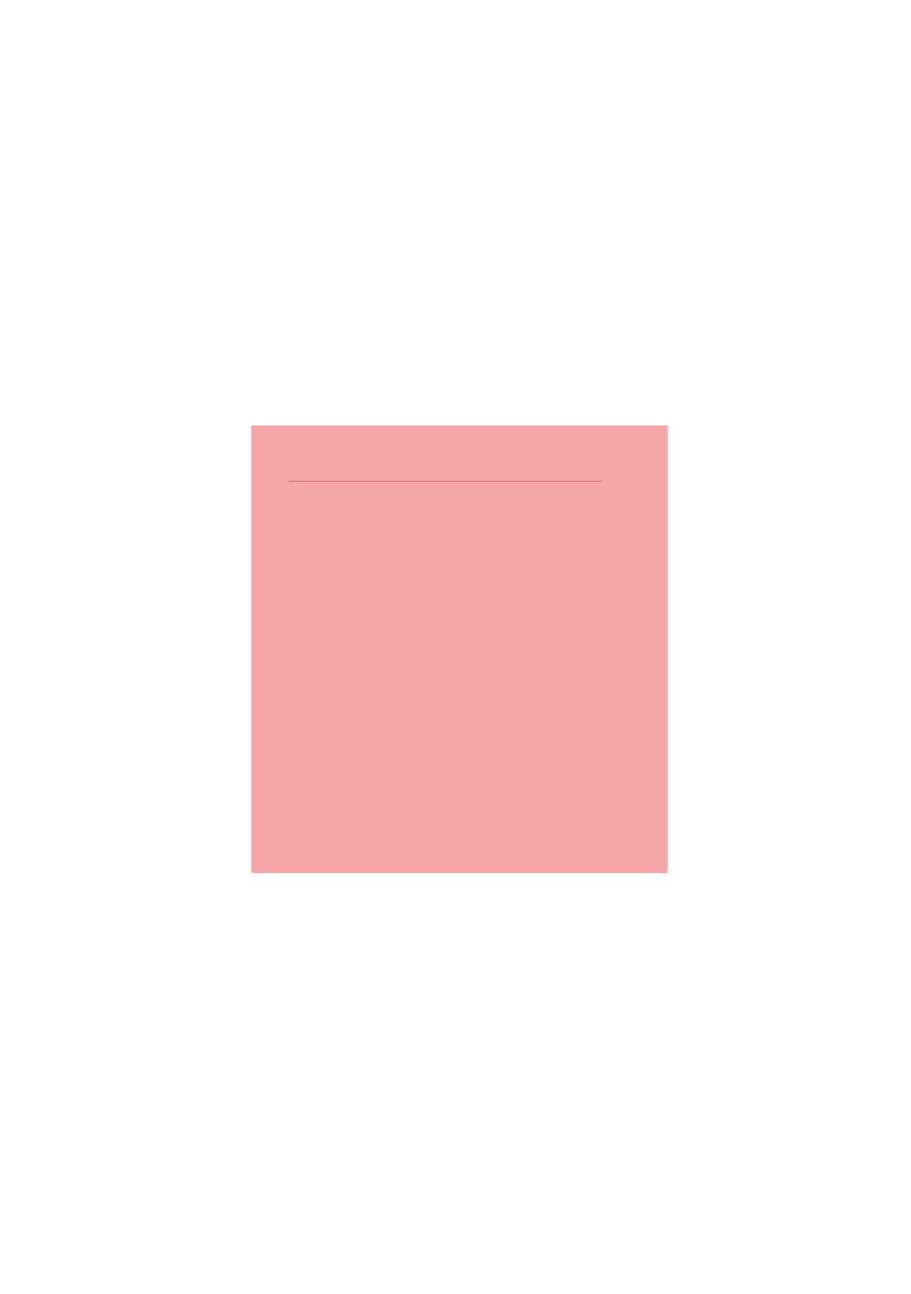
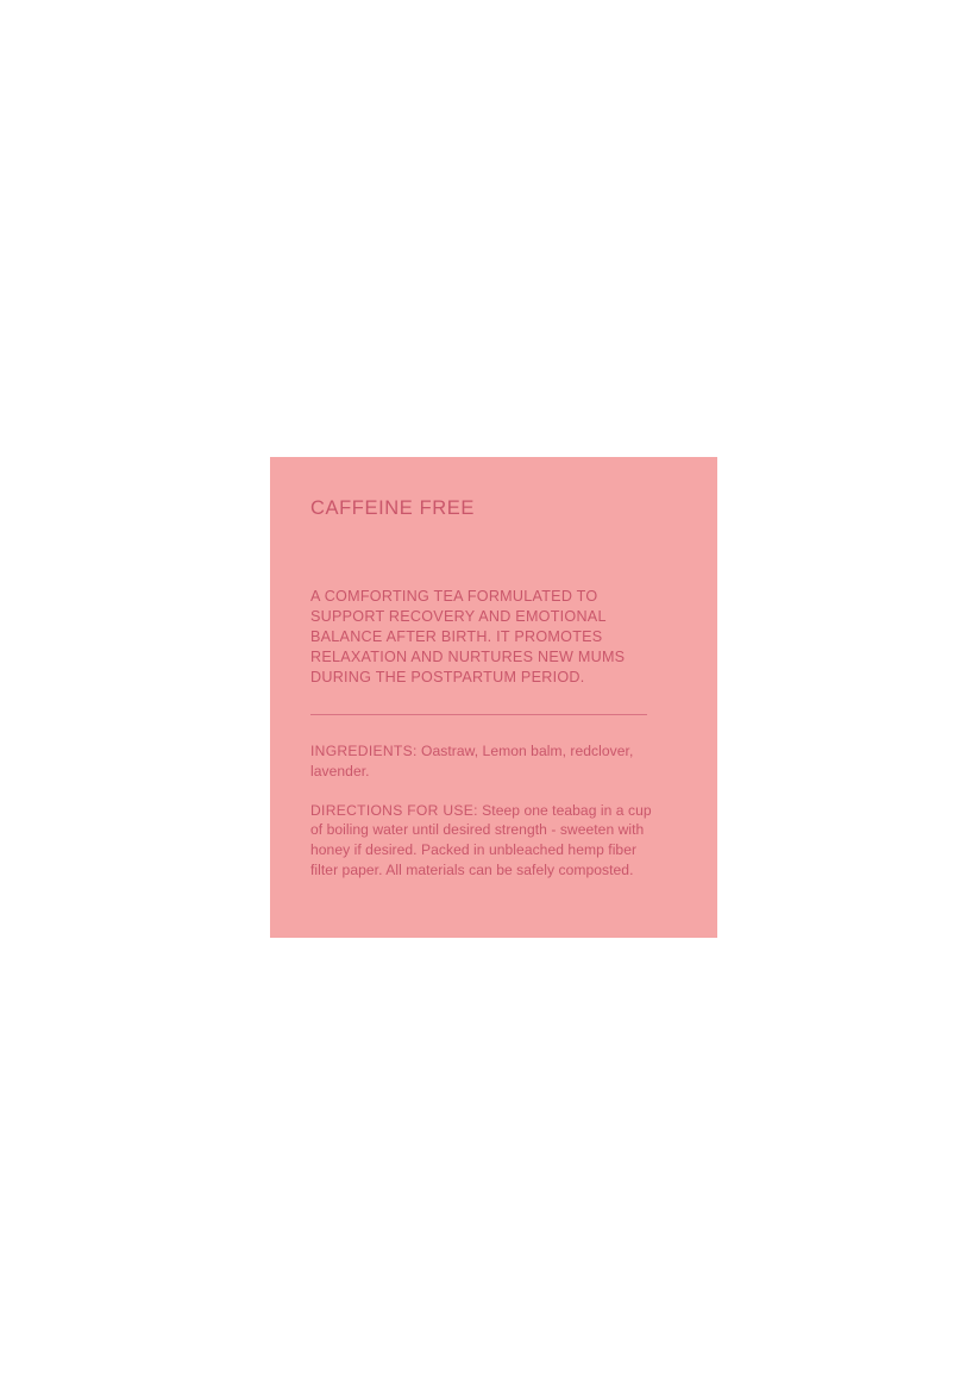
+ CAFFEINE FREE
+ A COMFORTING TEA FORMULATED TO SUPPORT RECOVERY AND EMOTIONAL BALANCE AFTER BIRTH. IT PROMOTES RELAXATION AND NURTURES NEW MUMS DURING THE POSTPARTUM PERIOD.
+ INGREDIENTS: Oastraw, Lemon balm, redclover, lavender.
+ DIRECTIONS FOR USE: Steep one teabag in a cup of boiling water until desired strength - sweeten with honey if desired. Packed in unbleached hemp fiber filter paper. All materials can be safely composted.
